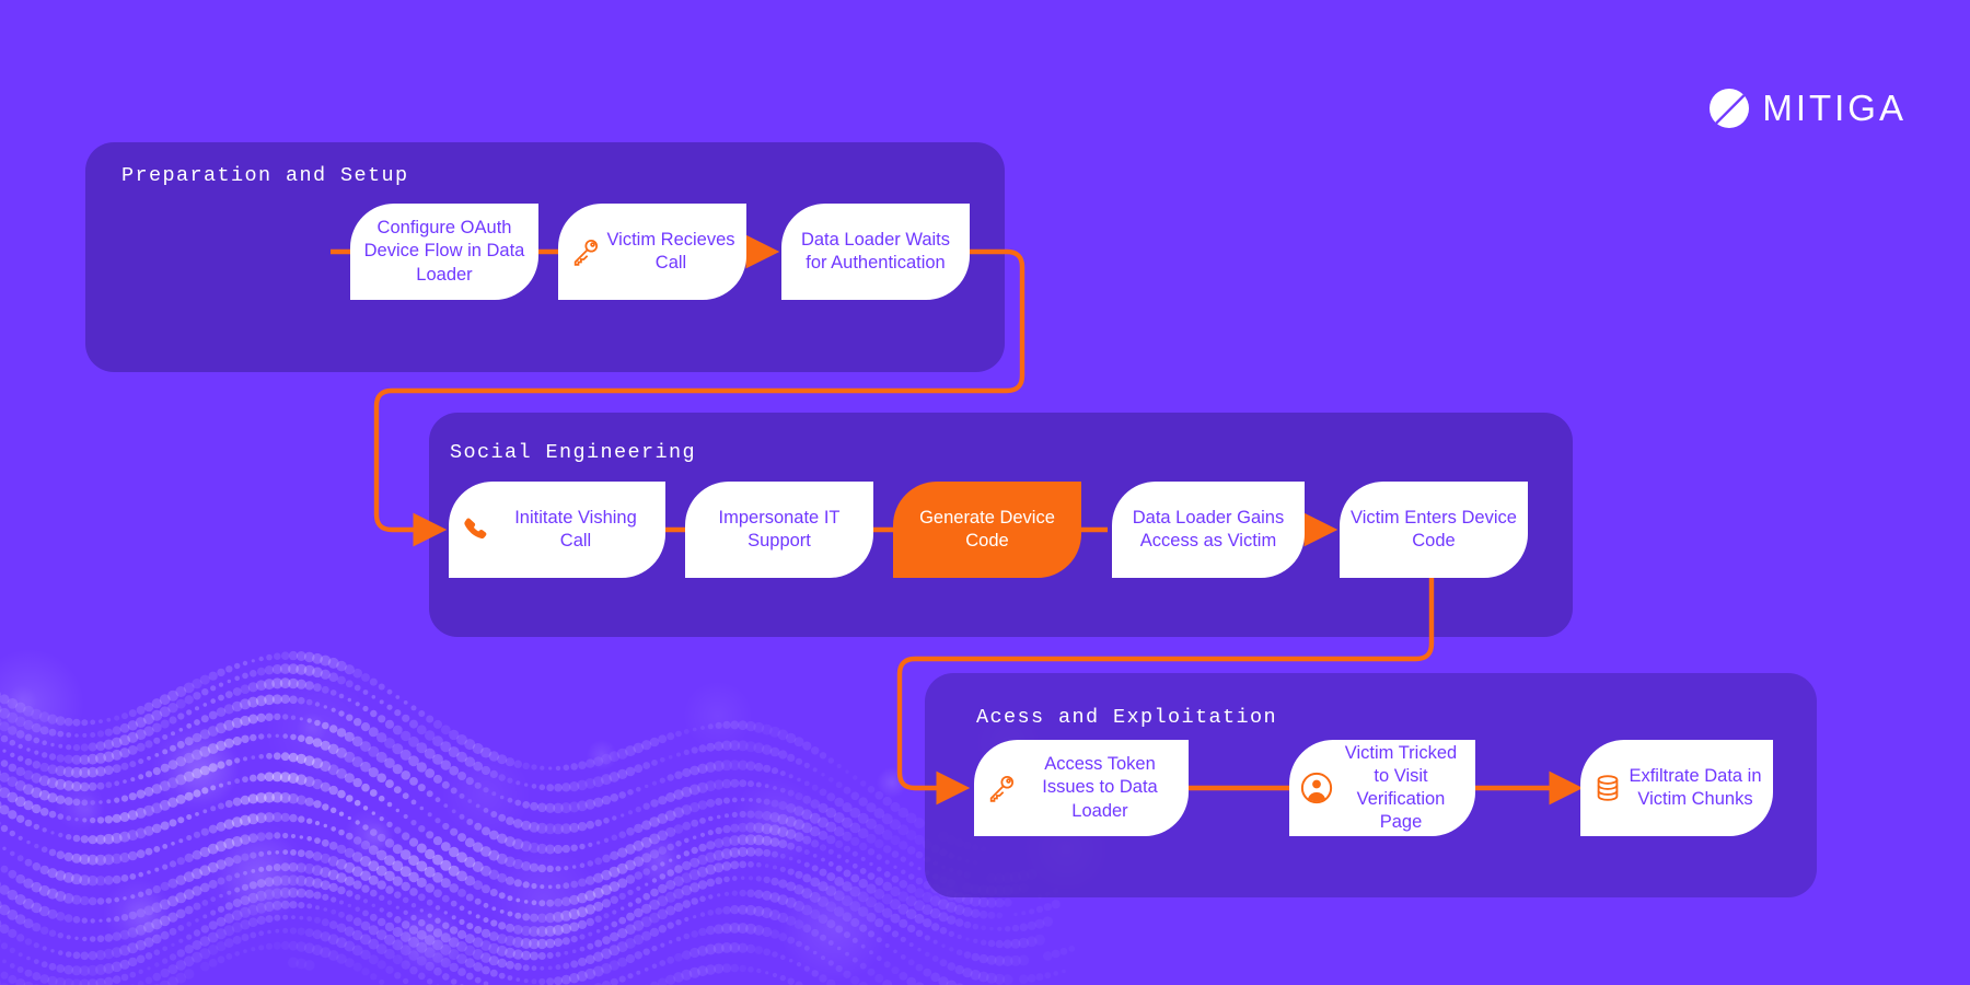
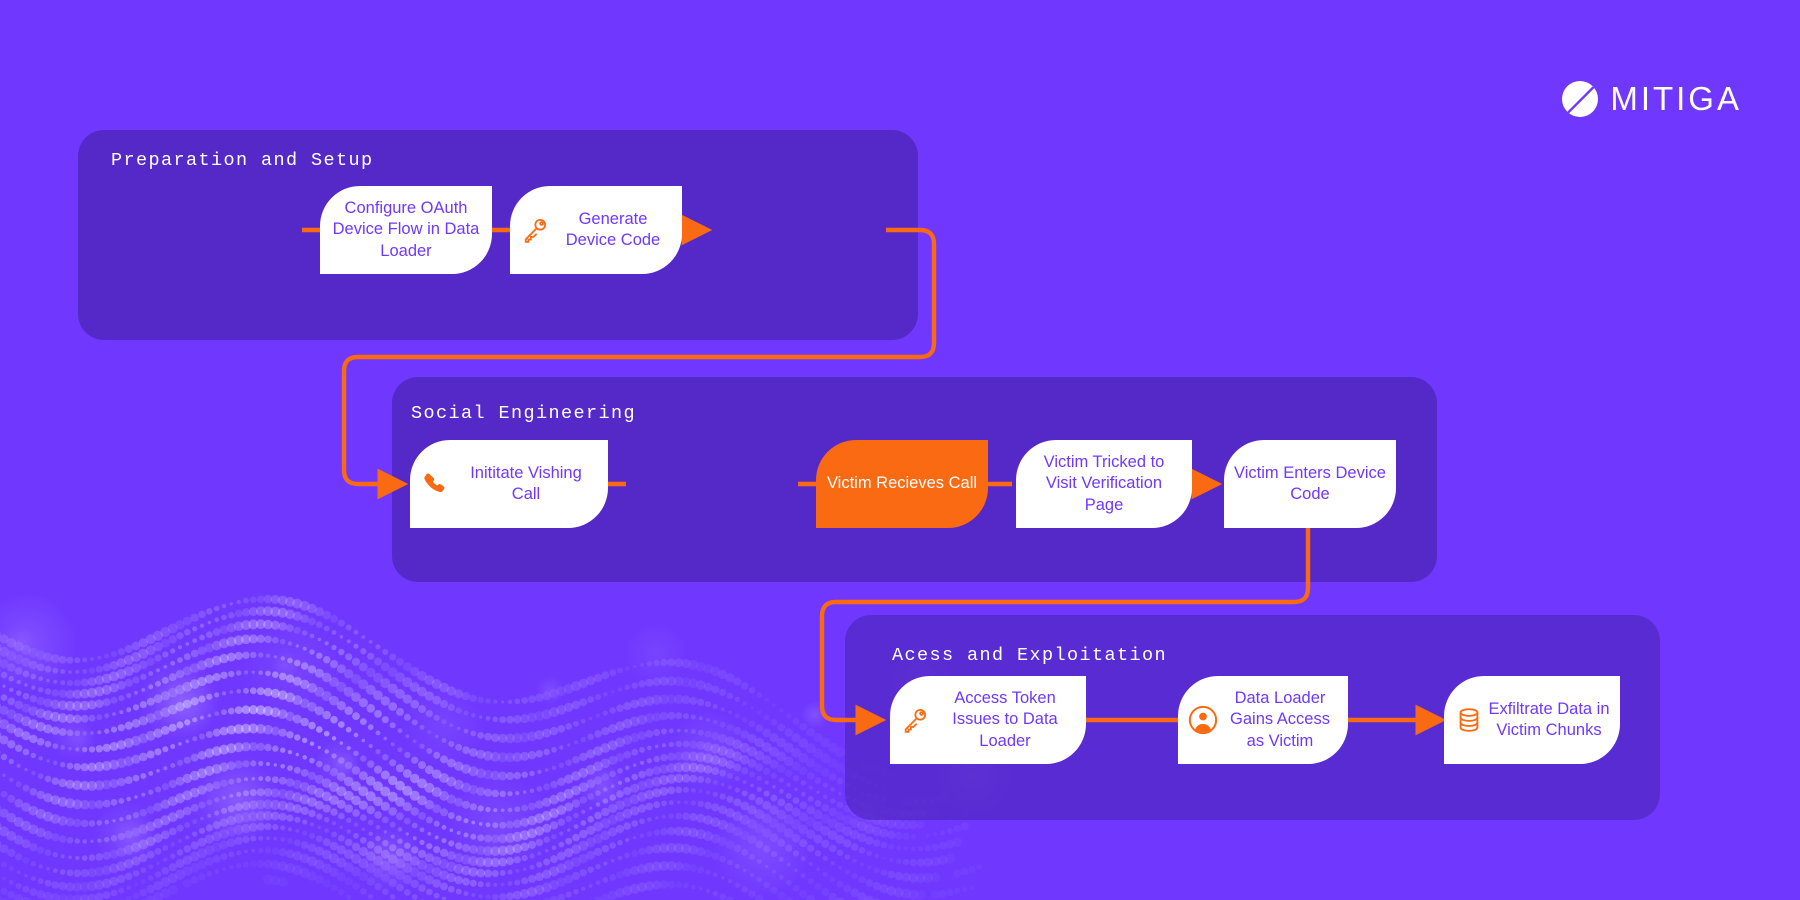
  MITIGA
  Preparation and Setup
  Social Engineering
  Acess and Exploitation
  Configure OAuth Device Flow in Data Loader
- Victim Recieves Call
+ Generate Device Code
- Data Loader Waits for Authentication
  Inititate Vishing Call
- Impersonate IT Support
- Generate Device Code
+ Victim Recieves Call
- Data Loader Gains Access as Victim
+ Victim Tricked to Visit Verification Page
  Victim Enters Device Code
  Access Token Issues to Data Loader
- Victim Tricked to Visit Verification Page
+ Data Loader Gains Access as Victim
  Exfiltrate Data in Victim Chunks
